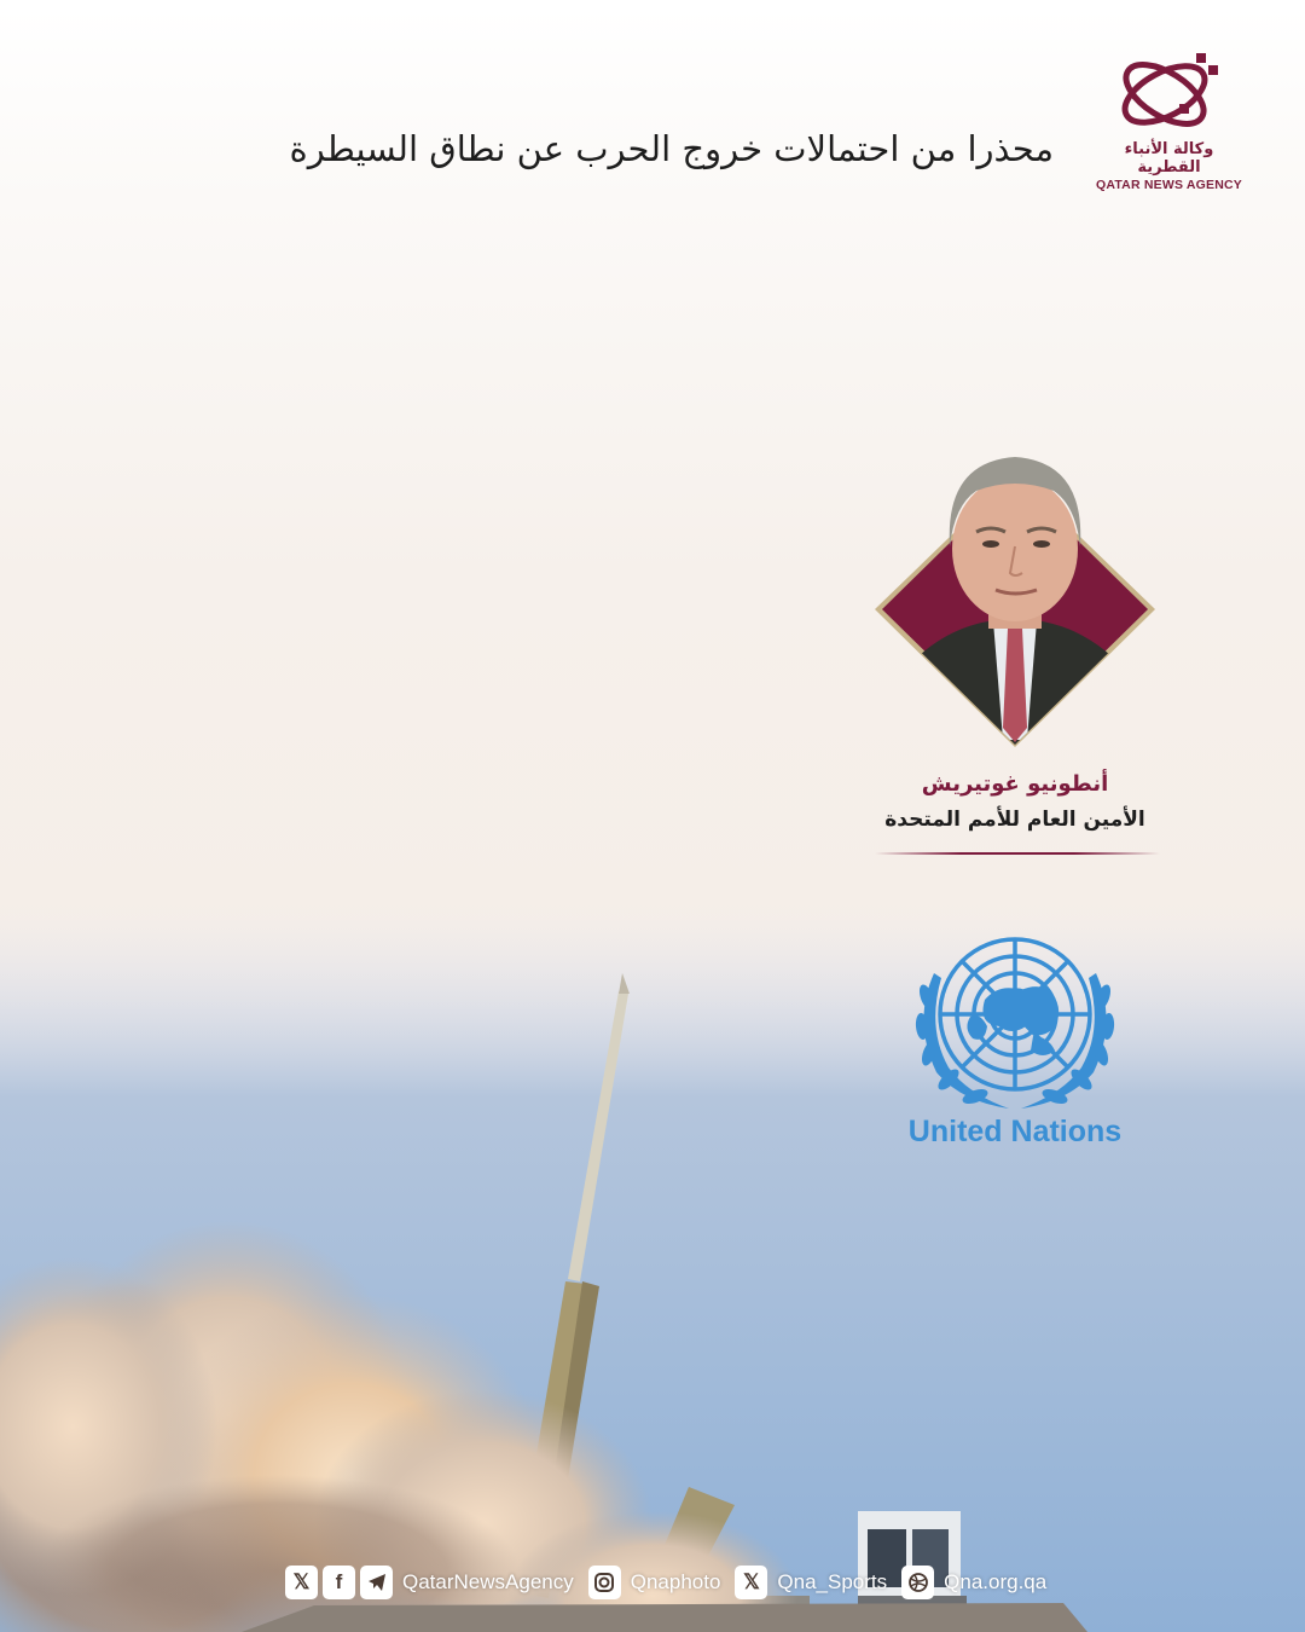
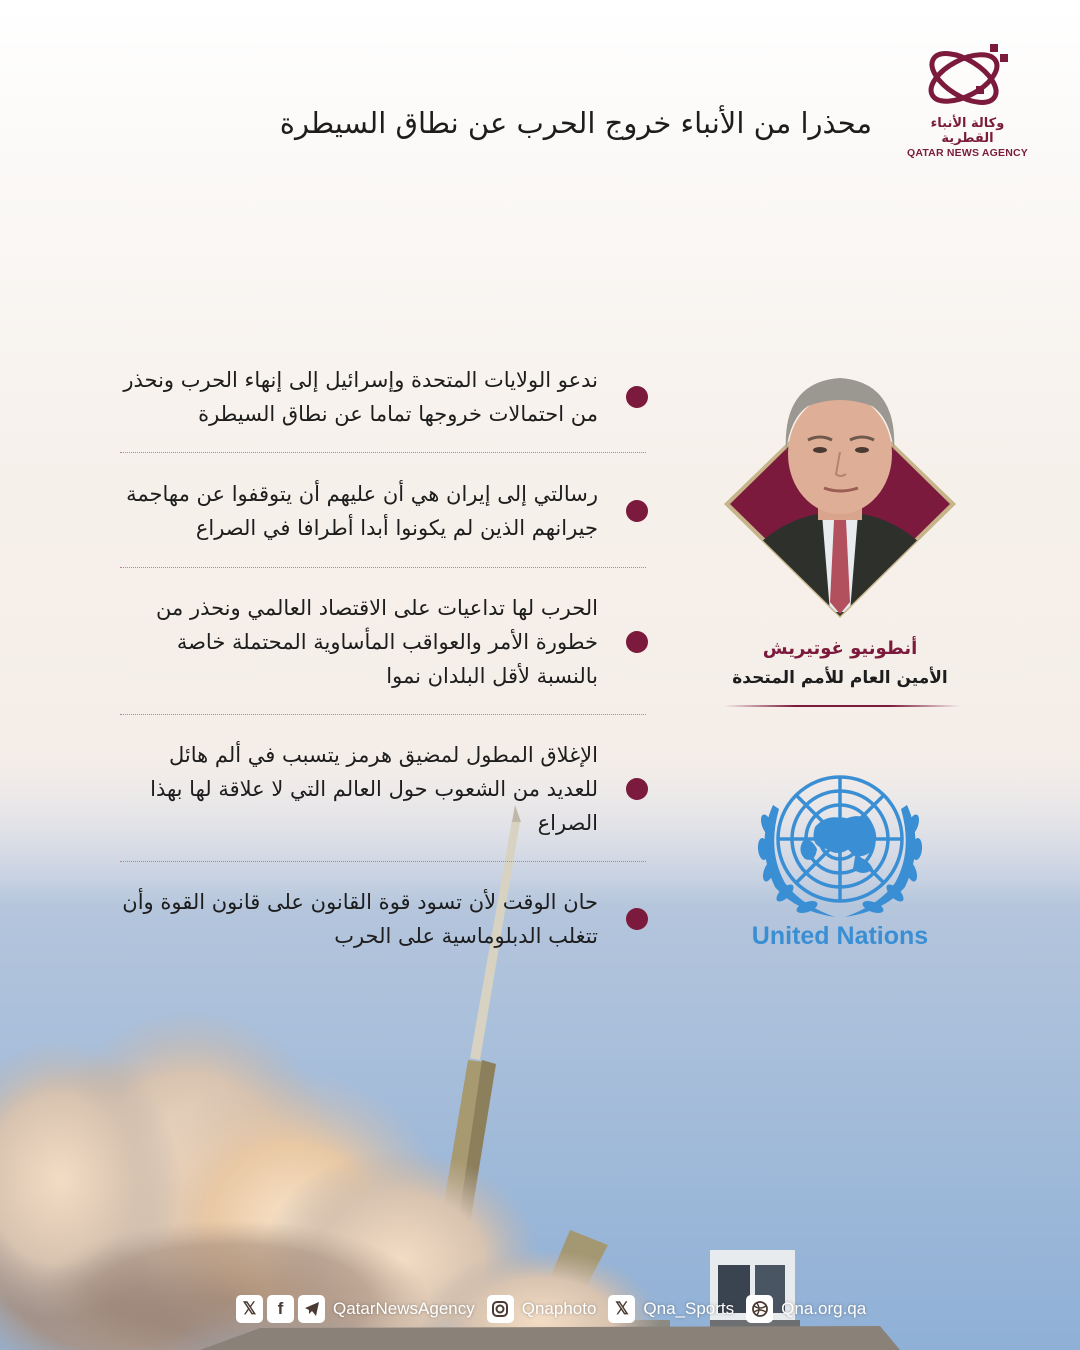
  وكالة الأنباء القطرية
  QATAR NEWS AGENCY
- محذرا من احتمالات خروج الحرب عن نطاق السيطرة
+ محذرا من الأنباء خروج الحرب عن نطاق السيطرة
+ ندعو الولايات المتحدة وإسرائيل إلى إنهاء الحرب ونحذر من احتمالات خروجها تماما عن نطاق السيطرة
+ رسالتي إلى إيران هي أن عليهم أن يتوقفوا عن مهاجمة جيرانهم الذين لم يكونوا أبدا أطرافا في الصراع
+ الحرب لها تداعيات على الاقتصاد العالمي ونحذر من خطورة الأمر والعواقب المأساوية المحتملة خاصة بالنسبة لأقل البلدان نموا
+ الإغلاق المطول لمضيق هرمز يتسبب في ألم هائل للعديد من الشعوب حول العالم التي لا علاقة لها بهذا الصراع
+ حان الوقت لأن تسود قوة القانون على قانون القوة وأن تتغلب الدبلوماسية على الحرب
  أنطونيو غوتيريش
  الأمين العام للأمم المتحدة
  United Nations
  𝕏
  f
  QatarNewsAgency
  Qnaphoto
  𝕏
  Qna_Sports
  Qna.org.qa
